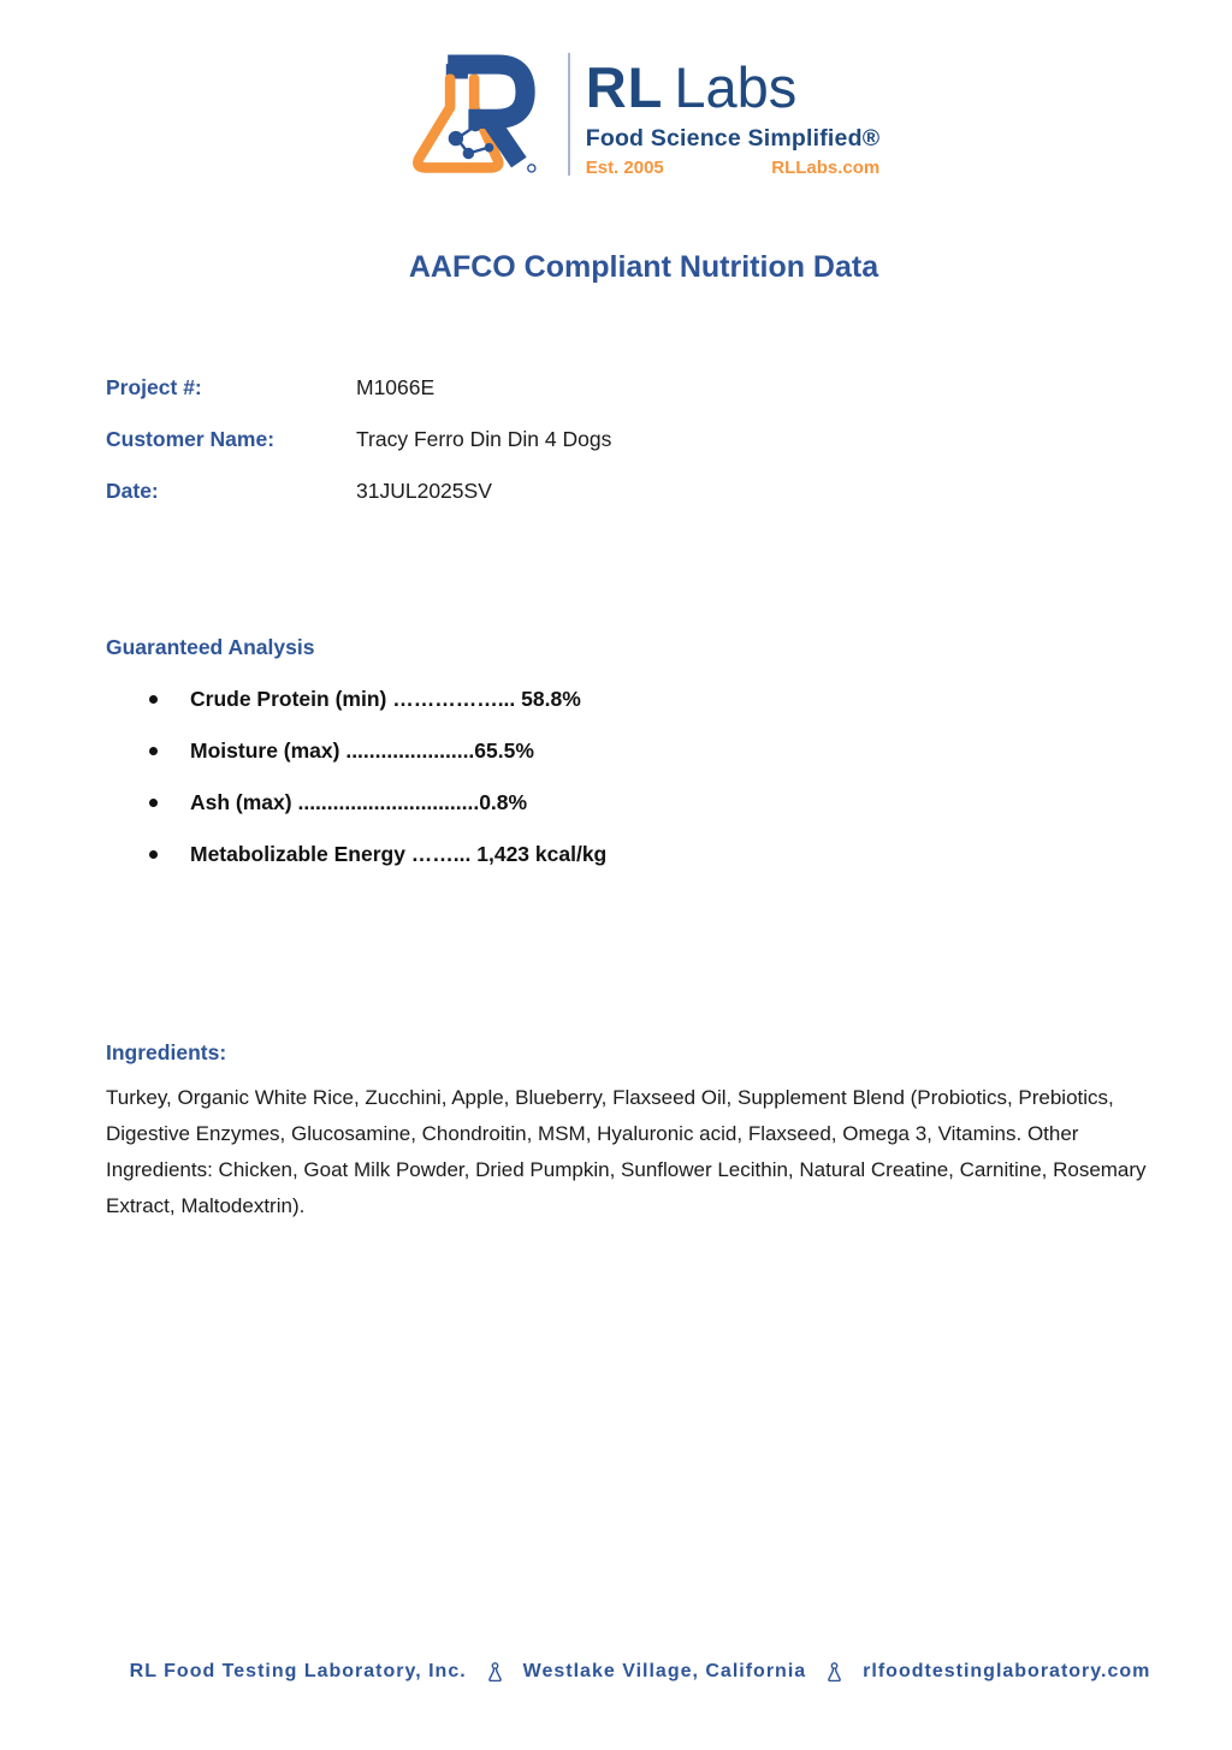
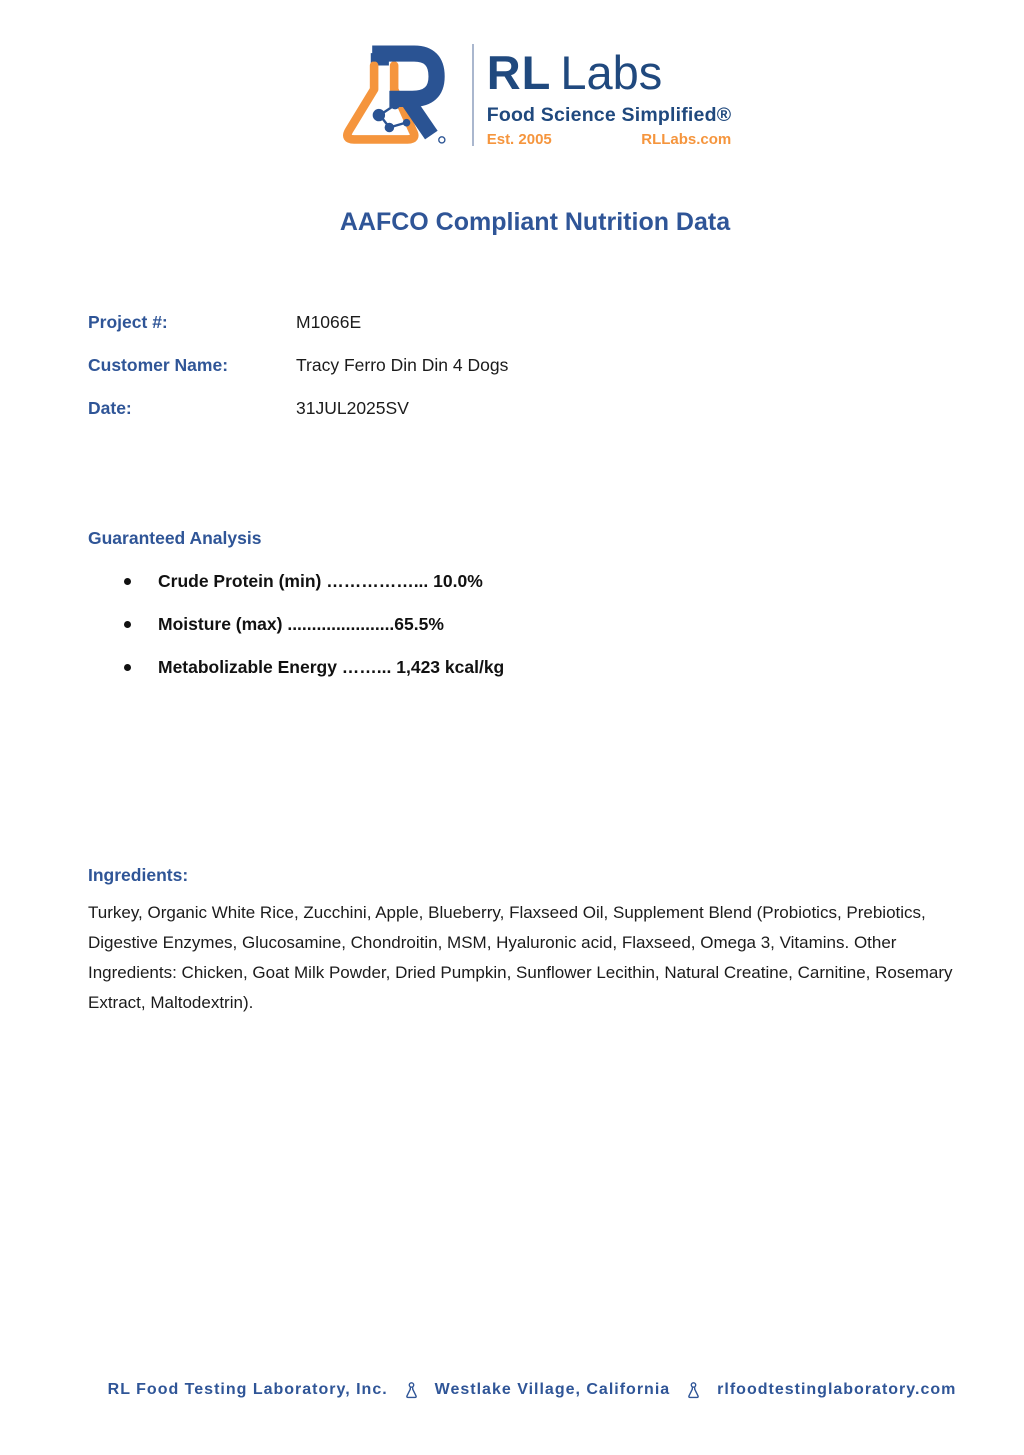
  RL Labs
  Food Science Simplified®
  Est. 2005
  RLLabs.com
  AAFCO Compliant Nutrition Data
  Project #:
  M1066E
  Customer Name:
  Tracy Ferro Din Din 4 Dogs
  Date:
  31JUL2025SV
  Guaranteed Analysis
- Crude Protein (min) ……………... 58.8%
+ Crude Protein (min) ……………... 10.0%
  Moisture (max) ......................65.5%
- Ash (max) ...............................0.8%
  Metabolizable Energy ……... 1,423 kcal/kg
  Ingredients:
  Turkey, Organic White Rice, Zucchini, Apple, Blueberry, Flaxseed Oil, Supplement Blend (Probiotics, Prebiotics, Digestive Enzymes, Glucosamine, Chondroitin, MSM, Hyaluronic acid, Flaxseed, Omega 3, Vitamins. Other Ingredients: Chicken, Goat Milk Powder, Dried Pumpkin, Sunflower Lecithin, Natural Creatine, Carnitine, Rosemary Extract, Maltodextrin).
  RL Food Testing Laboratory, Inc.
  Westlake Village, California
  rlfoodtestinglaboratory.com
